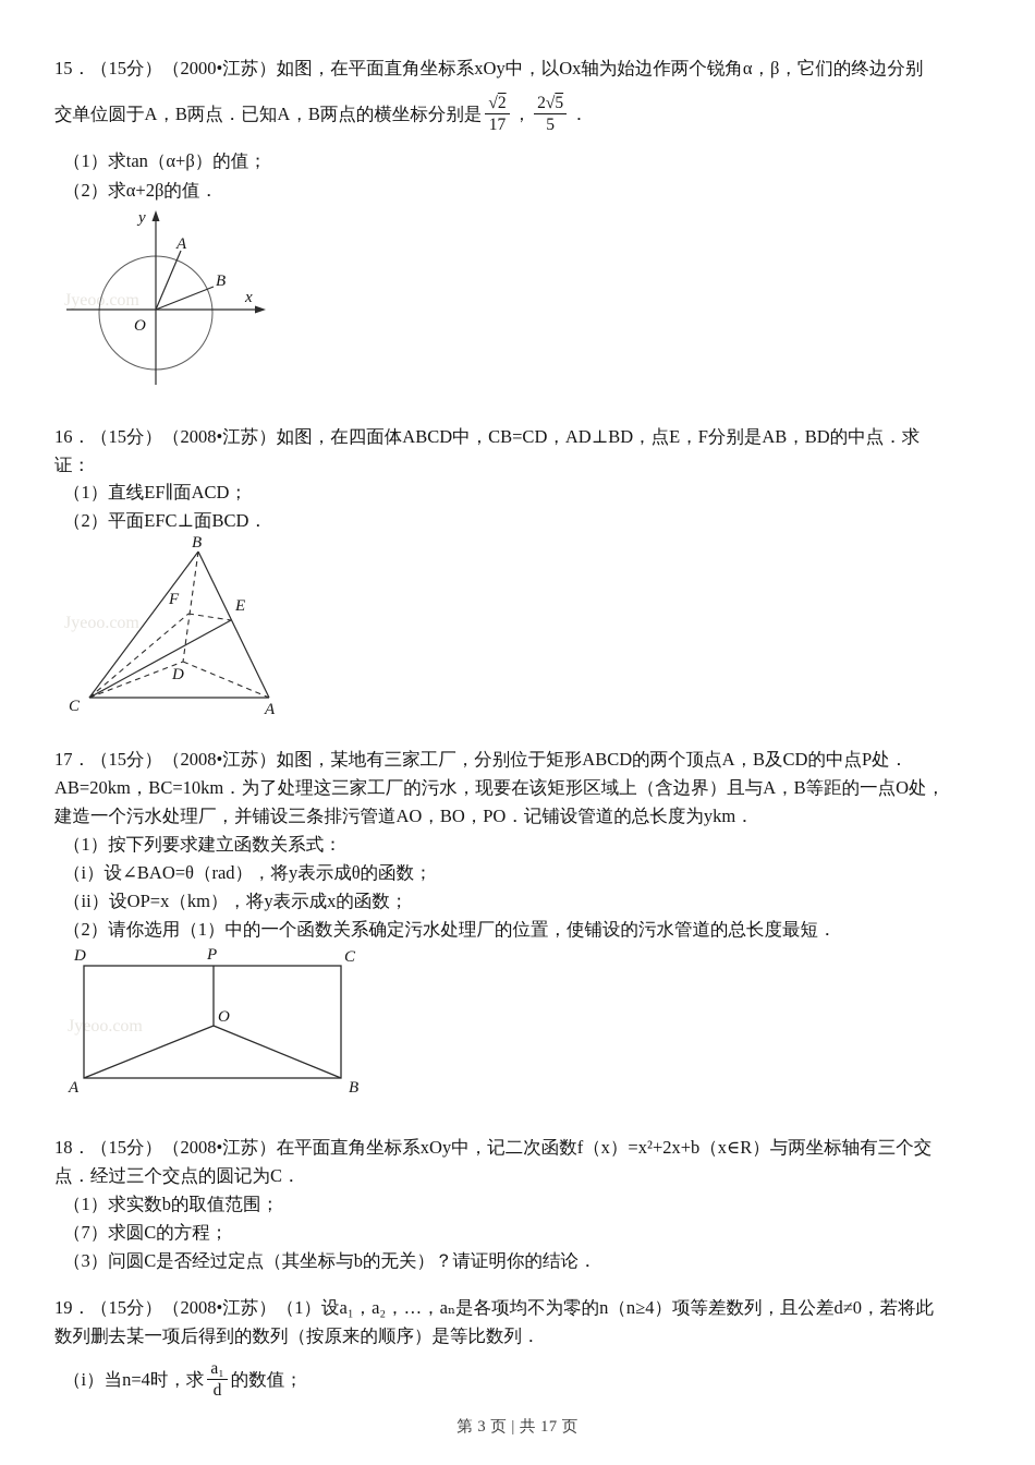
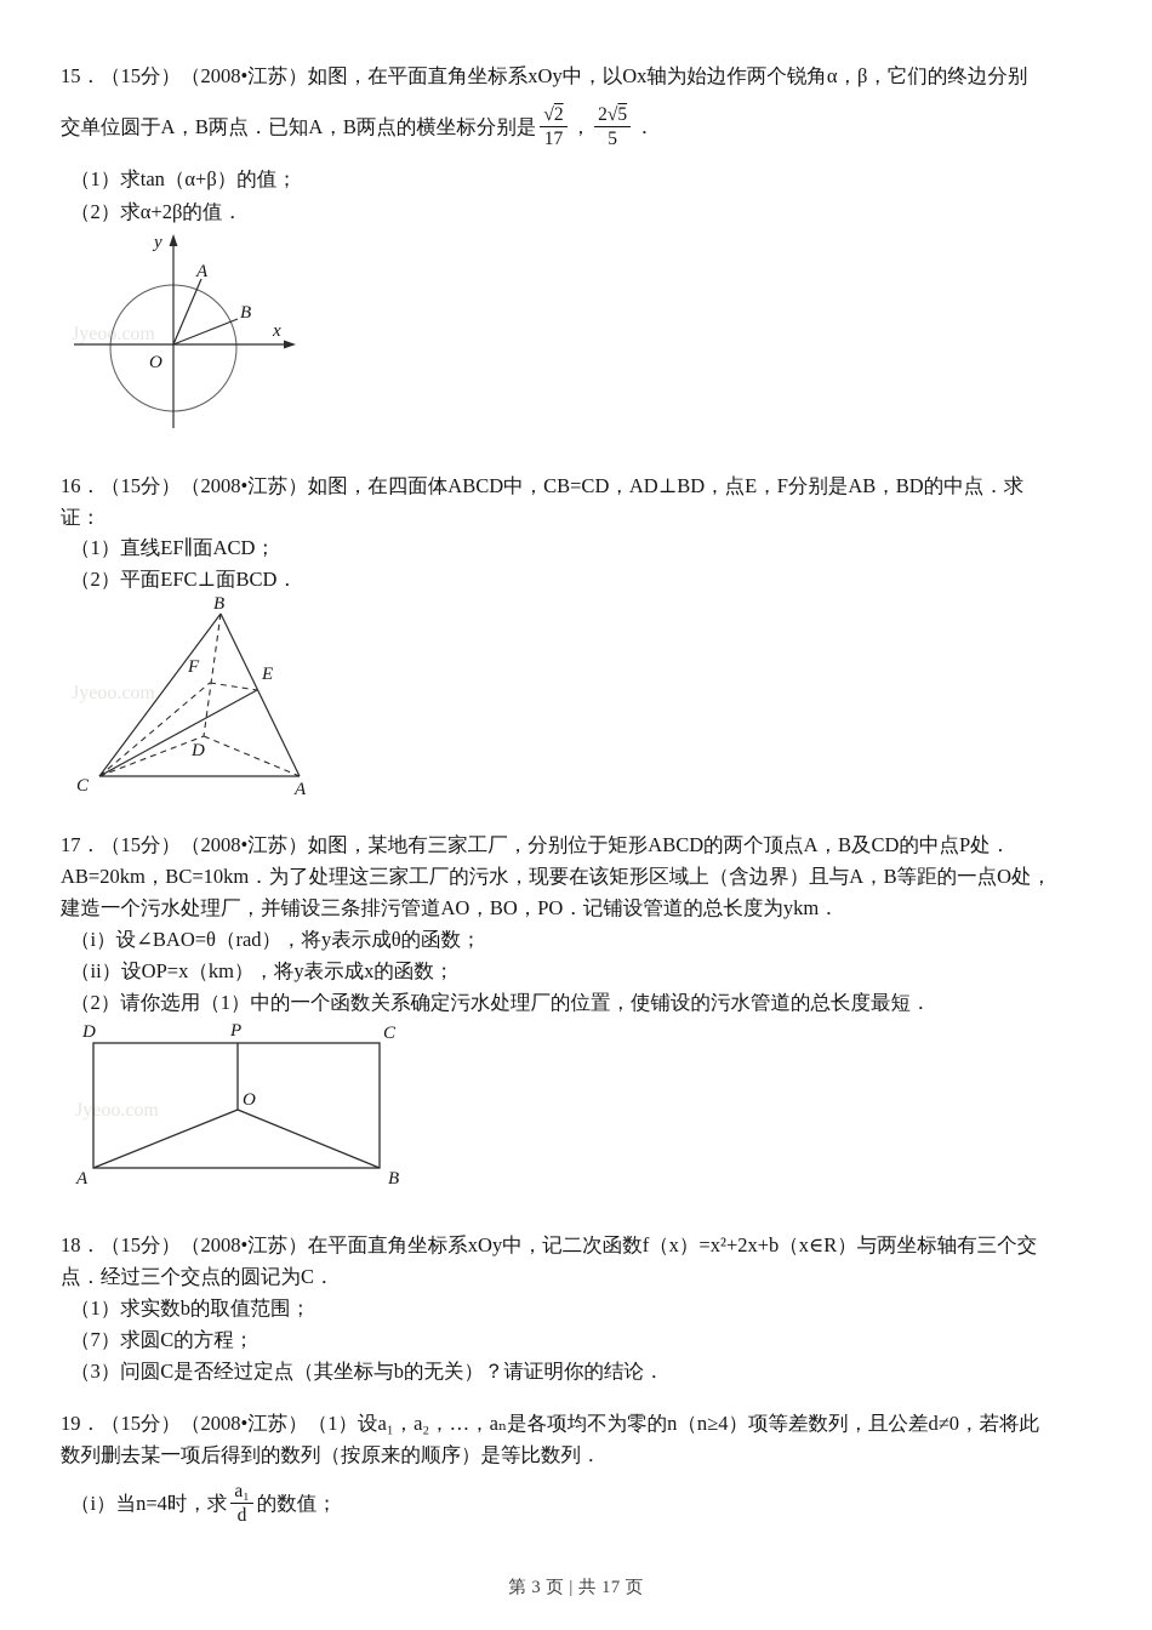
- 15．（15分）（2000•江苏）如图，在平面直角坐标系xOy中，以Ox轴为始边作两个锐角α，β，它们的终边分别
+ 15．（15分）（2008•江苏）如图，在平面直角坐标系xOy中，以Ox轴为始边作两个锐角α，β，它们的终边分别
  交单位圆于A，B两点．已知A，B两点的横坐标分别是
  √2
  17
  ，
  2√5
  5
  ．
  （1）求tan（α+β）的值；
  （2）求α+2β的值．
  Jyeo.com
  y
  x
  O
  A
  B
  16．（15分）（2008•江苏）如图，在四面体ABCD中，CB=CD，AD⊥BD，点E，F分别是AB，BD的中点．求
  证：
  （1）直线EF∥面ACD；
  （2）平面EFC⊥面BCD．
  Jyeoo.com
  B
  C
  A
  D
  F
  E
  17．（15分）（2008•江苏）如图，某地有三家工厂，分别位于矩形ABCD的两个顶点A，B及CD的中点P处．
  AB=20km，BC=10km．为了处理这三家工厂的污水，现要在该矩形区域上（含边界）且与A，B等距的一点O处，
  建造一个污水处理厂，并铺设三条排污管道AO，BO，PO．记铺设管道的总长度为ykm．
- （1）按下列要求建立函数关系式：
  （i）设∠BAO=θ（rad），将y表示成θ的函数；
  （ii）设OP=x（km），将y表示成x的函数；
  （2）请你选用（1）中的一个函数关系确定污水处理厂的位置，使铺设的污水管道的总长度最短．
  Jyeoo.com
  D
  P
  C
  A
  B
  O
  18．（15分）（2008•江苏）在平面直角坐标系xOy中，记二次函数f（x）=x²+2x+b（x∈R）与两坐标轴有三个交
  点．经过三个交点的圆记为C．
  （1）求实数b的取值范围；
  （7）求圆C的方程；
  （3）问圆C是否经过定点（其坐标与b的无关）？请证明你的结论．
  19．（15分）（2008•江苏）（1）设a₁，a₂，…，aₙ是各项均不为零的n（n≥4）项等差数列，且公差d≠0，若将此
  数列删去某一项后得到的数列（按原来的顺序）是等比数列．
  （i）当n=4时，求
  a₁
  d
  的数值；
  第 3 页 | 共 17 页
